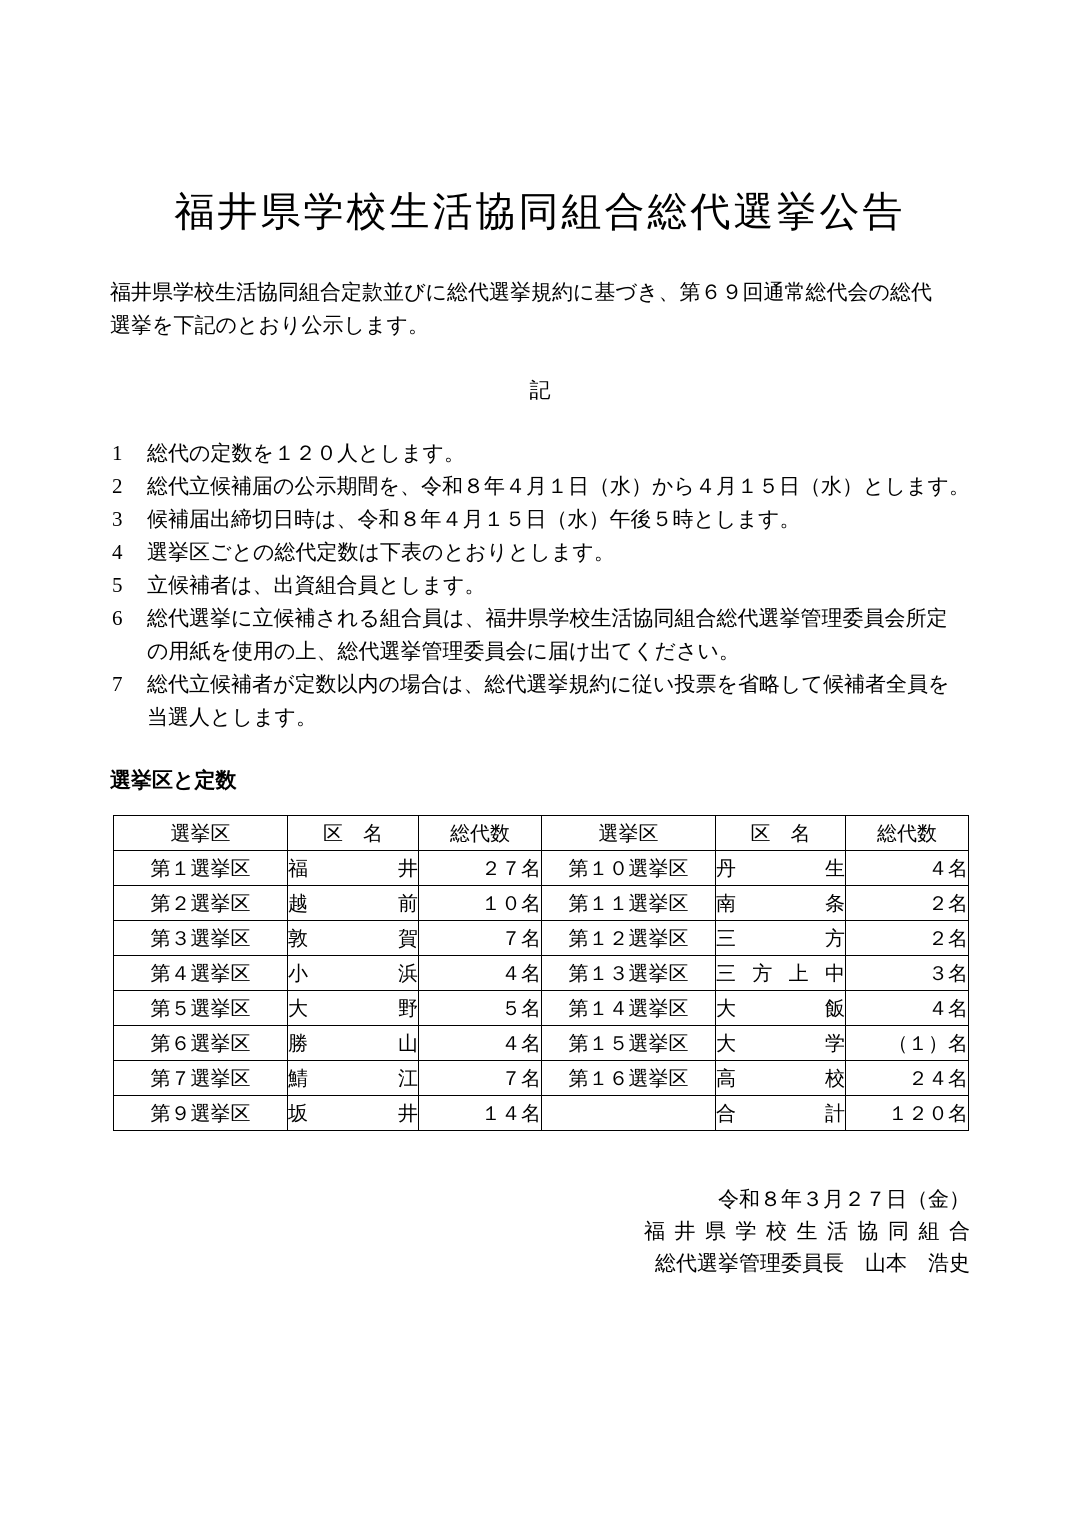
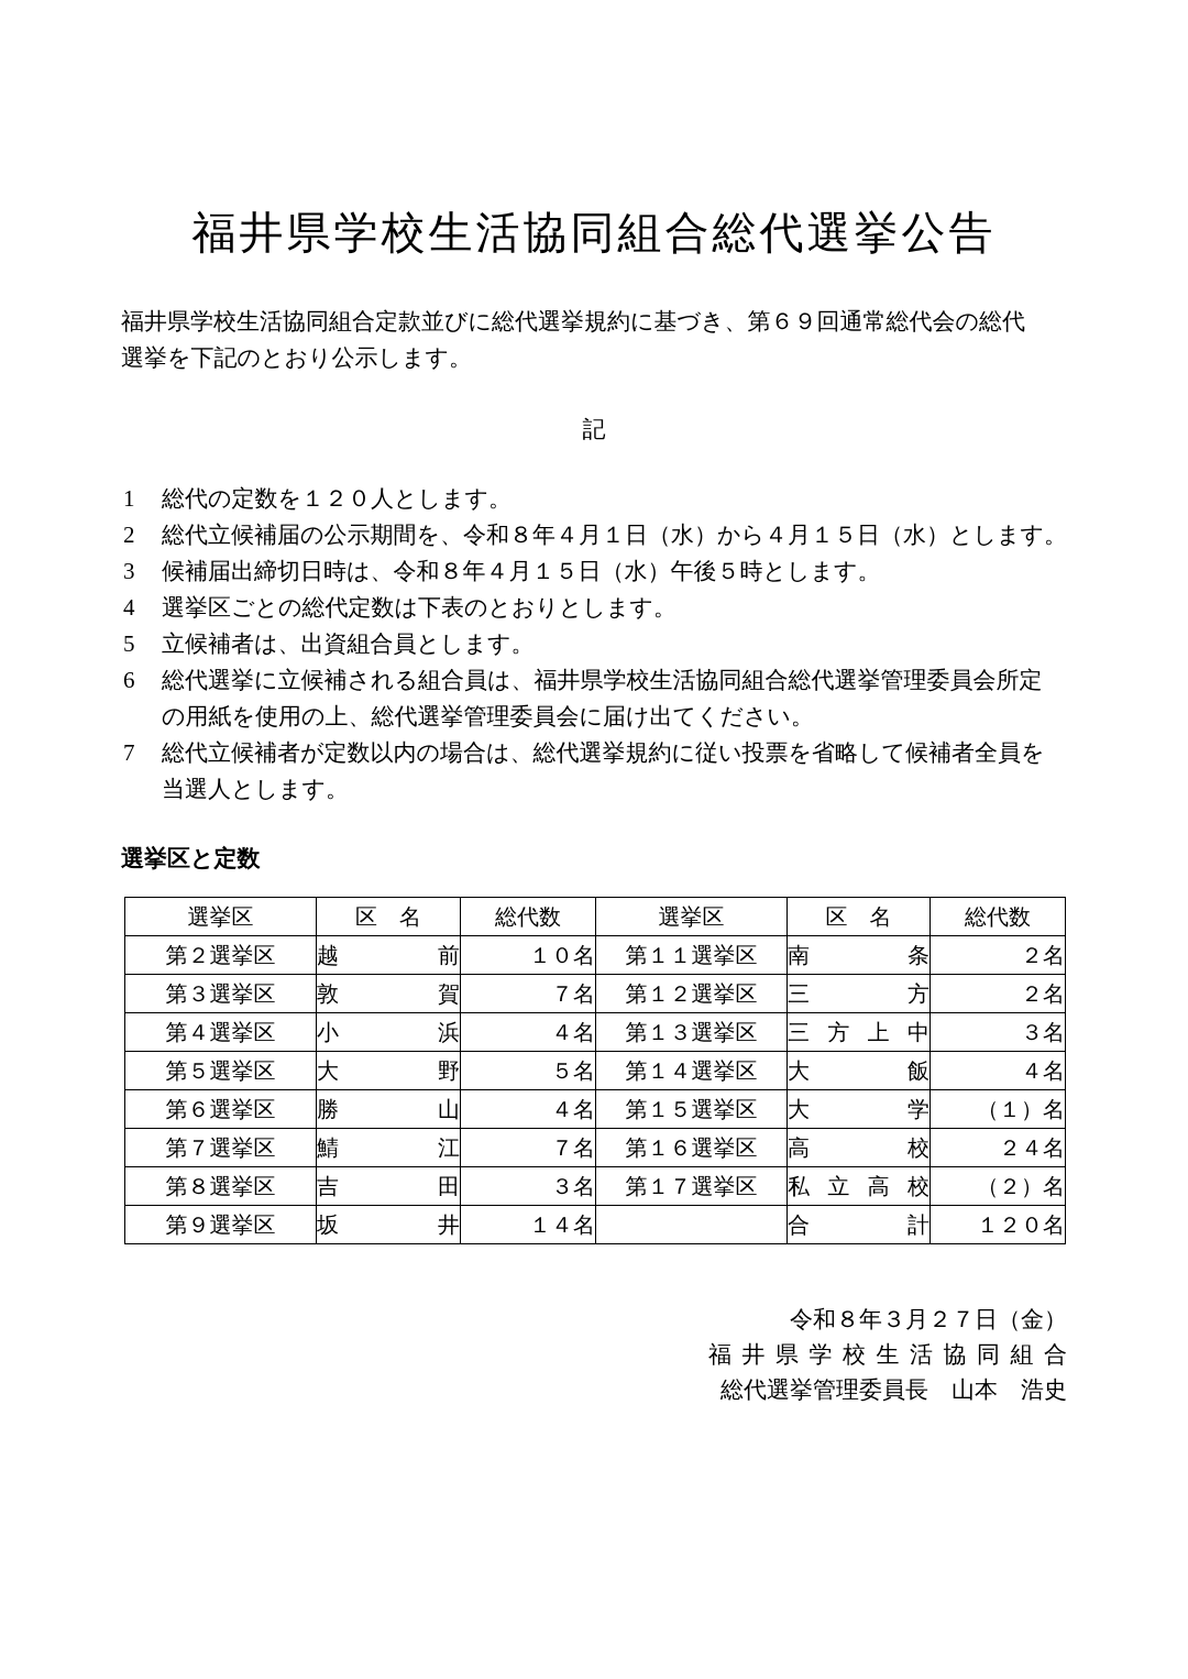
  福井県学校生活協同組合総代選挙公告
  福井県学校生活協同組合定款並びに総代選挙規約に基づき、第６９回通常総代会の総代
  選挙を下記のとおり公示します。
  記
  1
  総代の定数を１２０人とします。
  2
  総代立候補届の公示期間を、令和８年４月１日（水）から４月１５日（水）とします。
  3
  候補届出締切日時は、令和８年４月１５日（水）午後５時とします。
  4
  選挙区ごとの総代定数は下表のとおりとします。
  5
  立候補者は、出資組合員とします。
  6
  総代選挙に立候補される組合員は、福井県学校生活協同組合総代選挙管理委員会所定
  の用紙を使用の上、総代選挙管理委員会に届け出てください。
  7
  総代立候補者が定数以内の場合は、総代選挙規約に従い投票を省略して候補者全員を
  当選人とします。
  選挙区と定数
  選挙区	区 名	総代数	選挙区	区 名	総代数
- 第１選挙区	福 井	２７名	第１０選挙区	丹 生	４名
  第２選挙区	越 前	１０名	第１１選挙区	南 条	２名
  第３選挙区	敦 賀	７名	第１２選挙区	三 方	２名
  第４選挙区	小 浜	４名	第１３選挙区	三 方 上 中	３名
  第５選挙区	大 野	５名	第１４選挙区	大 飯	４名
  第６選挙区	勝 山	４名	第１５選挙区	大 学	（１）名
  第７選挙区	鯖 江	７名	第１６選挙区	高 校	２４名
+ 第８選挙区	吉 田	３名	第１７選挙区	私 立 高 校	（２）名
  第９選挙区	坂 井	１４名		合 計	１２０名
  令和８年３月２７日（金）
  福井県学校生活協同組合
  総代選挙管理委員長 山本 浩史
